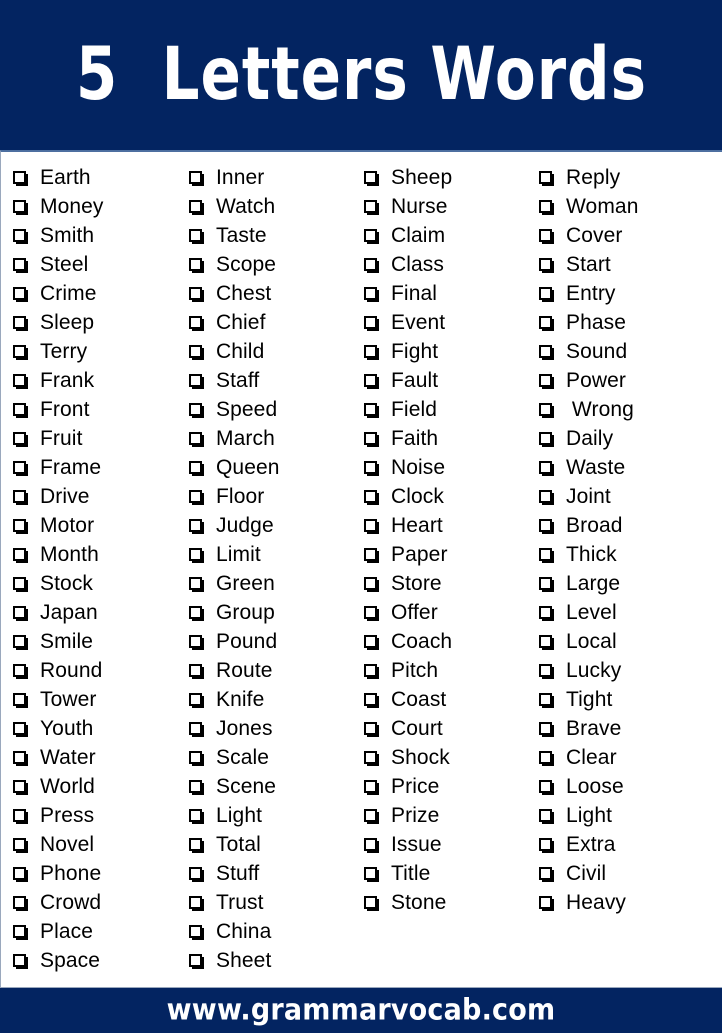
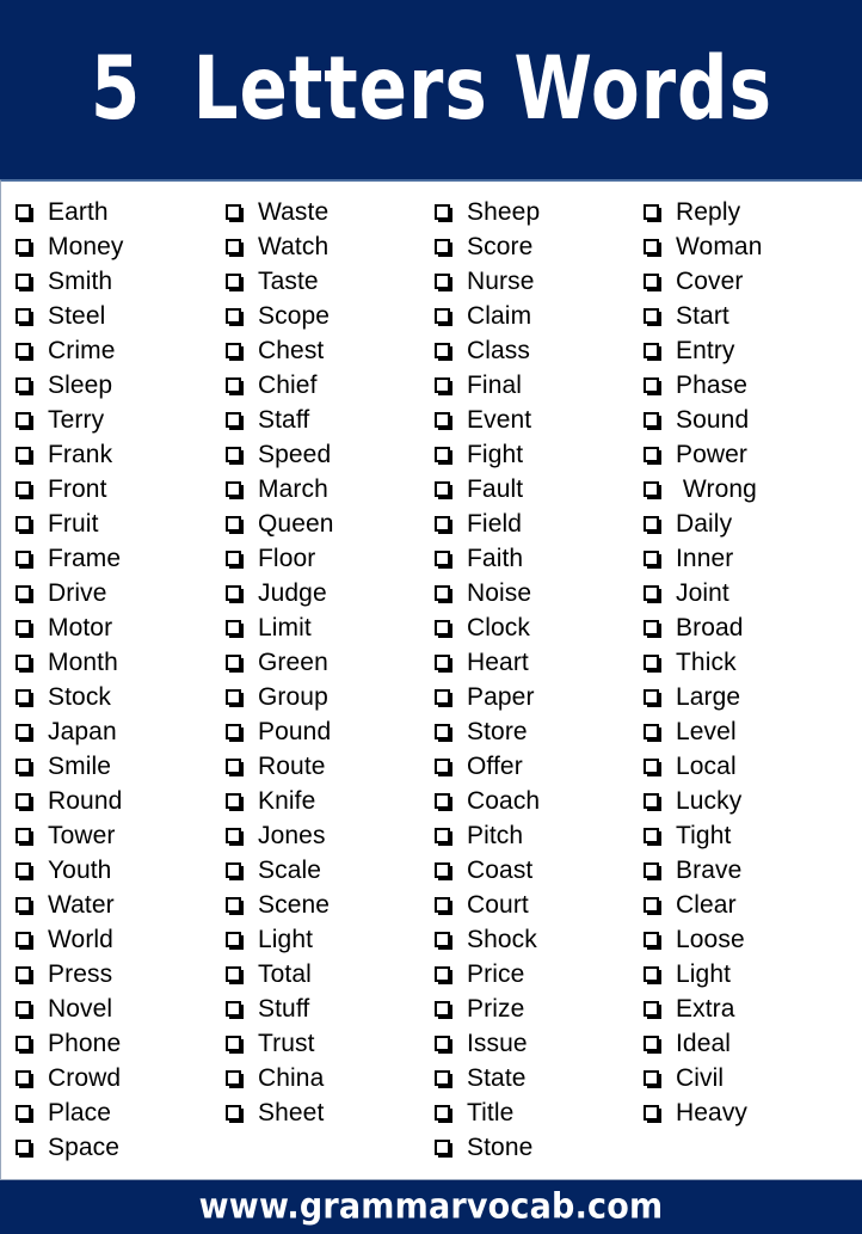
  5 Letters Words
  Earth
  Money
  Smith
  Steel
  Crime
  Sleep
  Terry
  Frank
  Front
  Fruit
  Frame
  Drive
  Motor
  Month
  Stock
  Japan
  Smile
  Round
  Tower
  Youth
  Water
  World
  Press
  Novel
  Phone
  Crowd
  Place
  Space
- Inner
+ Waste
  Watch
  Taste
  Scope
  Chest
  Chief
- Child
  Staff
  Speed
  March
  Queen
  Floor
  Judge
  Limit
  Green
  Group
  Pound
  Route
  Knife
  Jones
  Scale
  Scene
  Light
  Total
  Stuff
  Trust
  China
  Sheet
  Sheep
+ Score
  Nurse
  Claim
  Class
  Final
  Event
  Fight
  Fault
  Field
  Faith
  Noise
  Clock
  Heart
  Paper
  Store
  Offer
  Coach
  Pitch
  Coast
  Court
  Shock
  Price
  Prize
  Issue
+ State
  Title
  Stone
  Reply
  Woman
  Cover
  Start
  Entry
  Phase
  Sound
  Power
  Wrong
  Daily
- Waste
+ Inner
  Joint
  Broad
  Thick
  Large
  Level
  Local
  Lucky
  Tight
  Brave
  Clear
  Loose
  Light
  Extra
+ Ideal
  Civil
  Heavy
  www.grammarvocab.com
